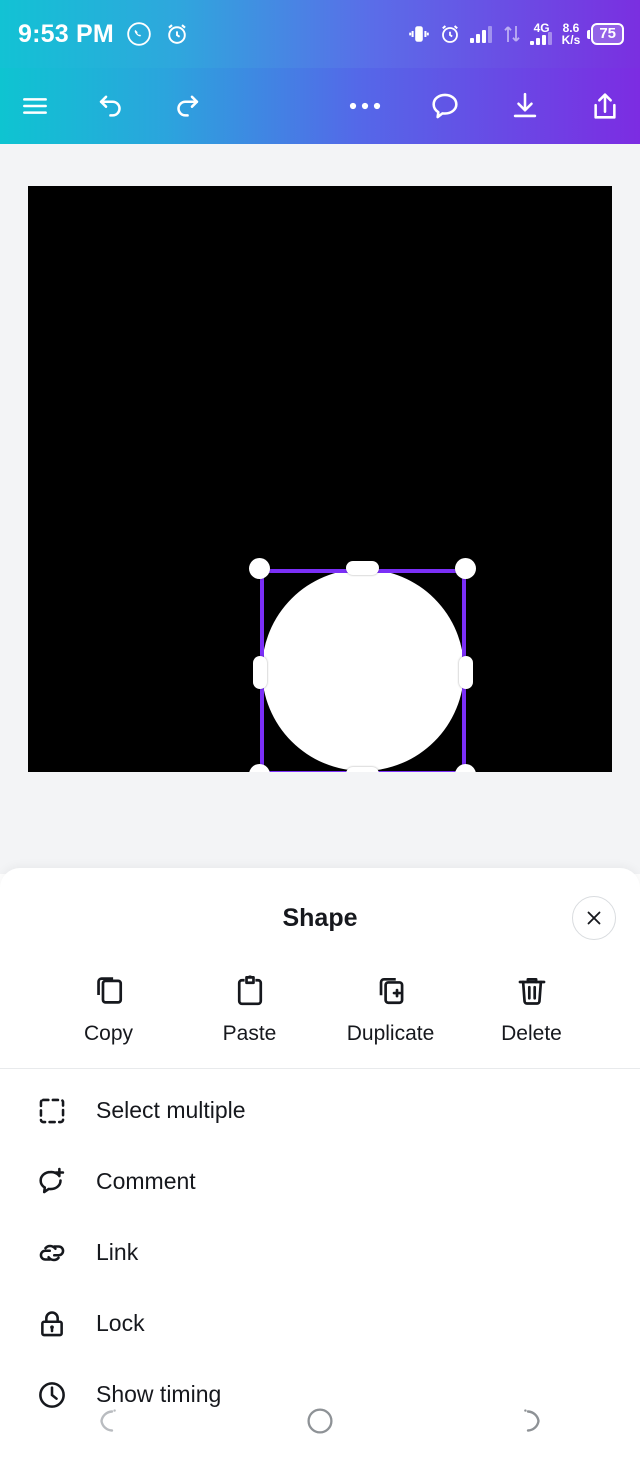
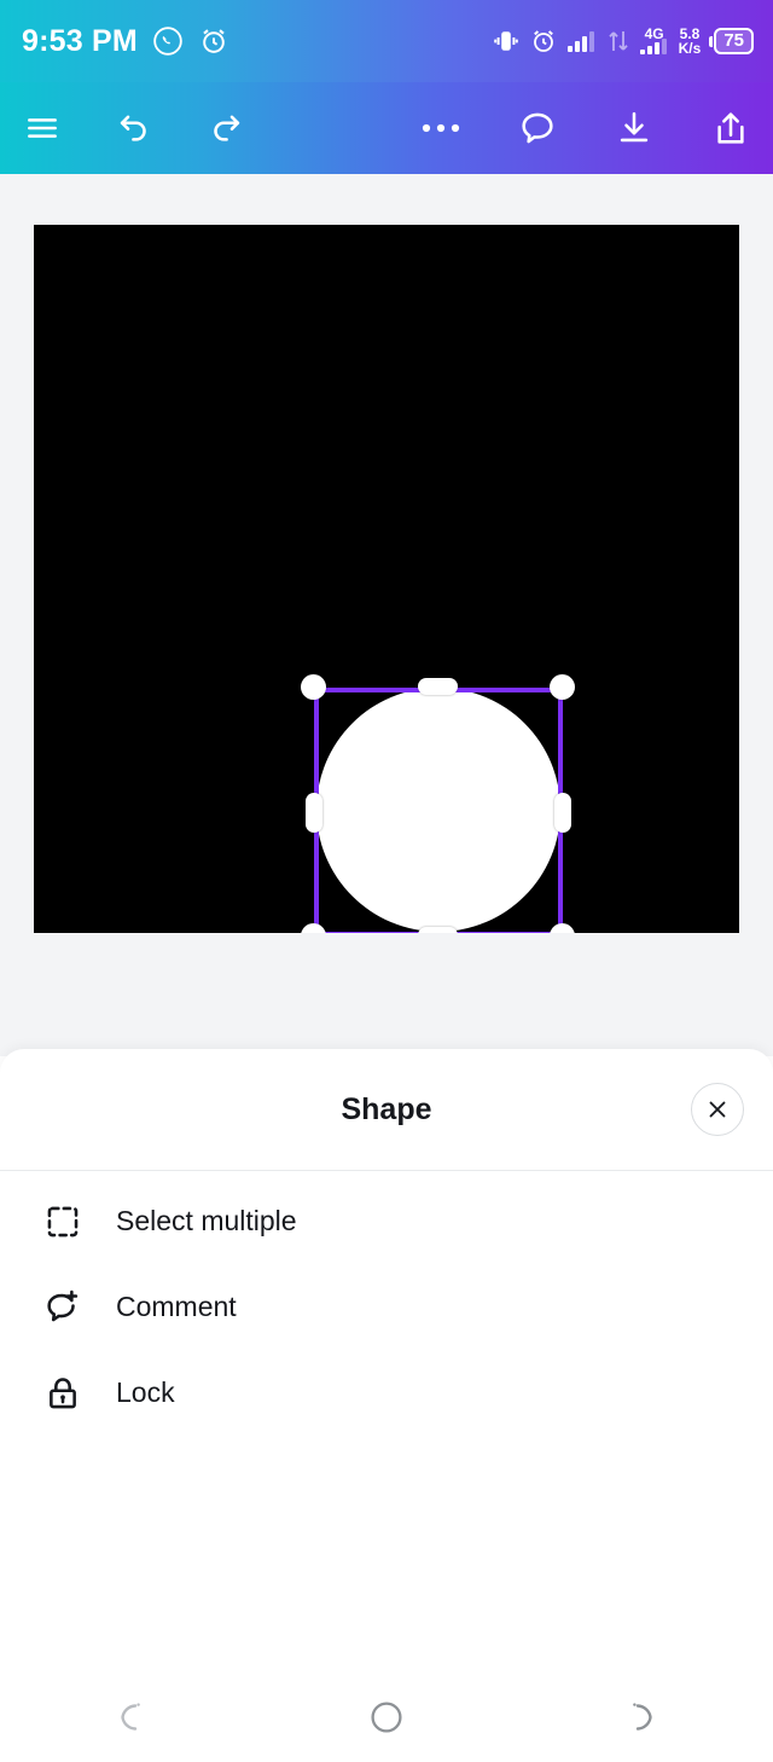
  9:53 PM
  4G
- 8.6
+ 5.8
  K/s
  75
  Shape
- Copy
- Paste
- Duplicate
- Delete
  Select multiple
  Comment
- Link
  Lock
- Show timing
